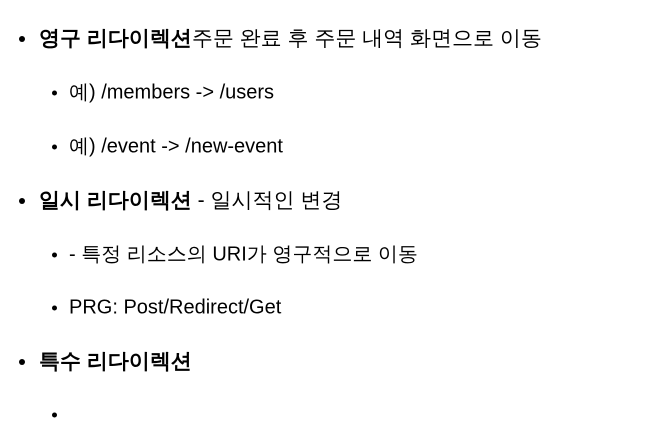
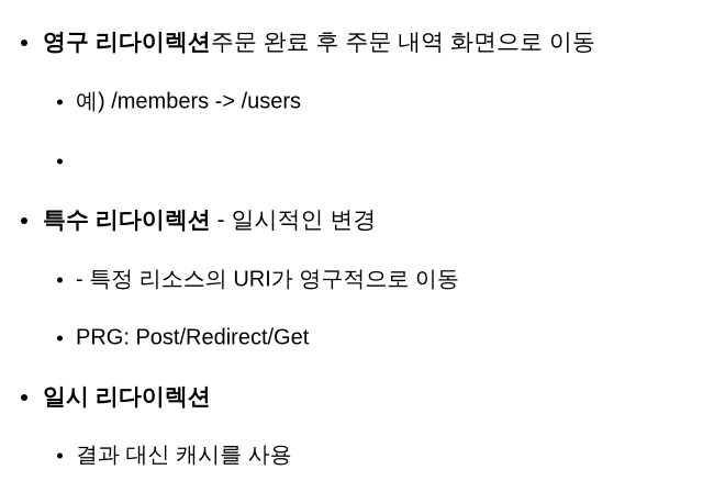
  영구 리다이렉션주문 완료 후 주문 내역 화면으로 이동
  예) /members -> /users
- 예) /event -> /new-event
- 일시 리다이렉션 - 일시적인 변경
+ 특수 리다이렉션 - 일시적인 변경
  - 특정 리소스의 URI가 영구적으로 이동
  PRG: Post/Redirect/Get
- 특수 리다이렉션
+ 일시 리다이렉션
+ 결과 대신 캐시를 사용
